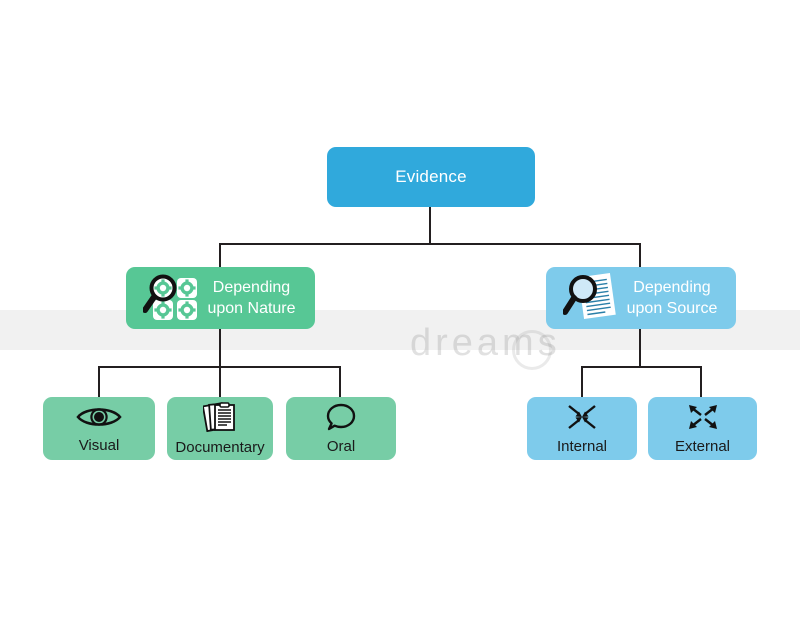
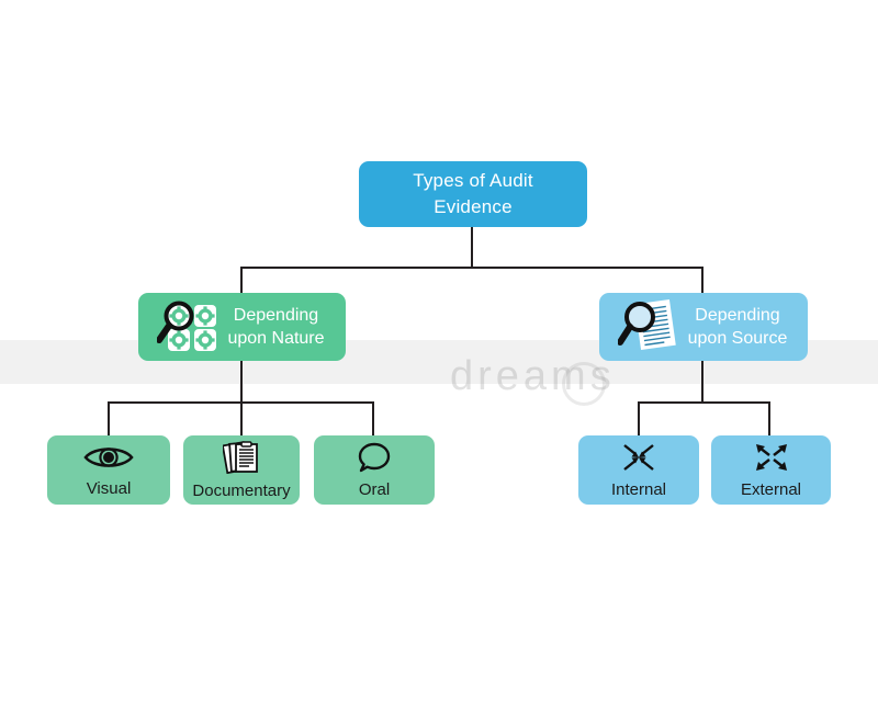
  dreams
+ Types of Audit
  Evidence
  Depending
  upon Nature
  Depending
  upon Source
  Visual
  Documentary
  Oral
  Internal
  External
